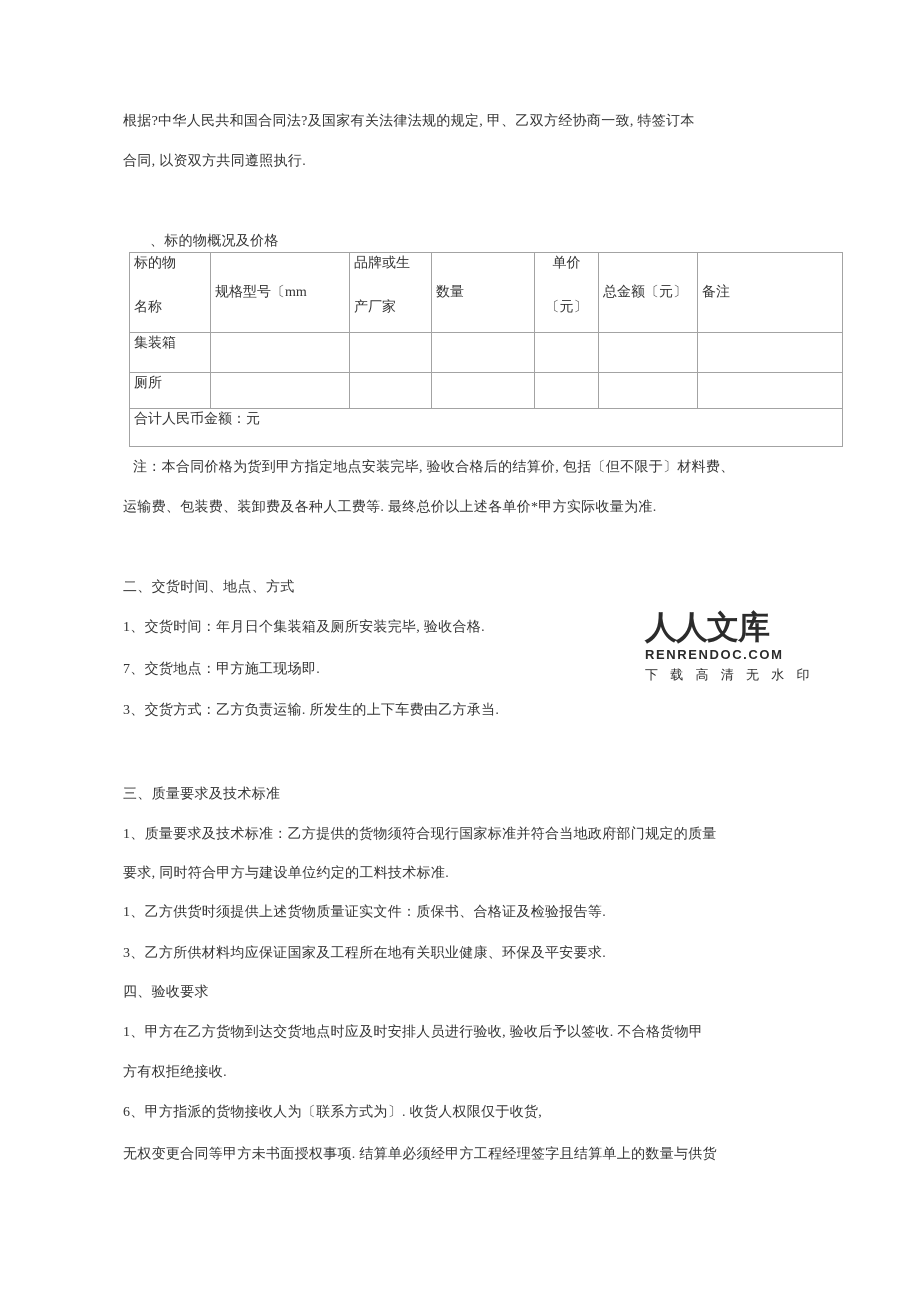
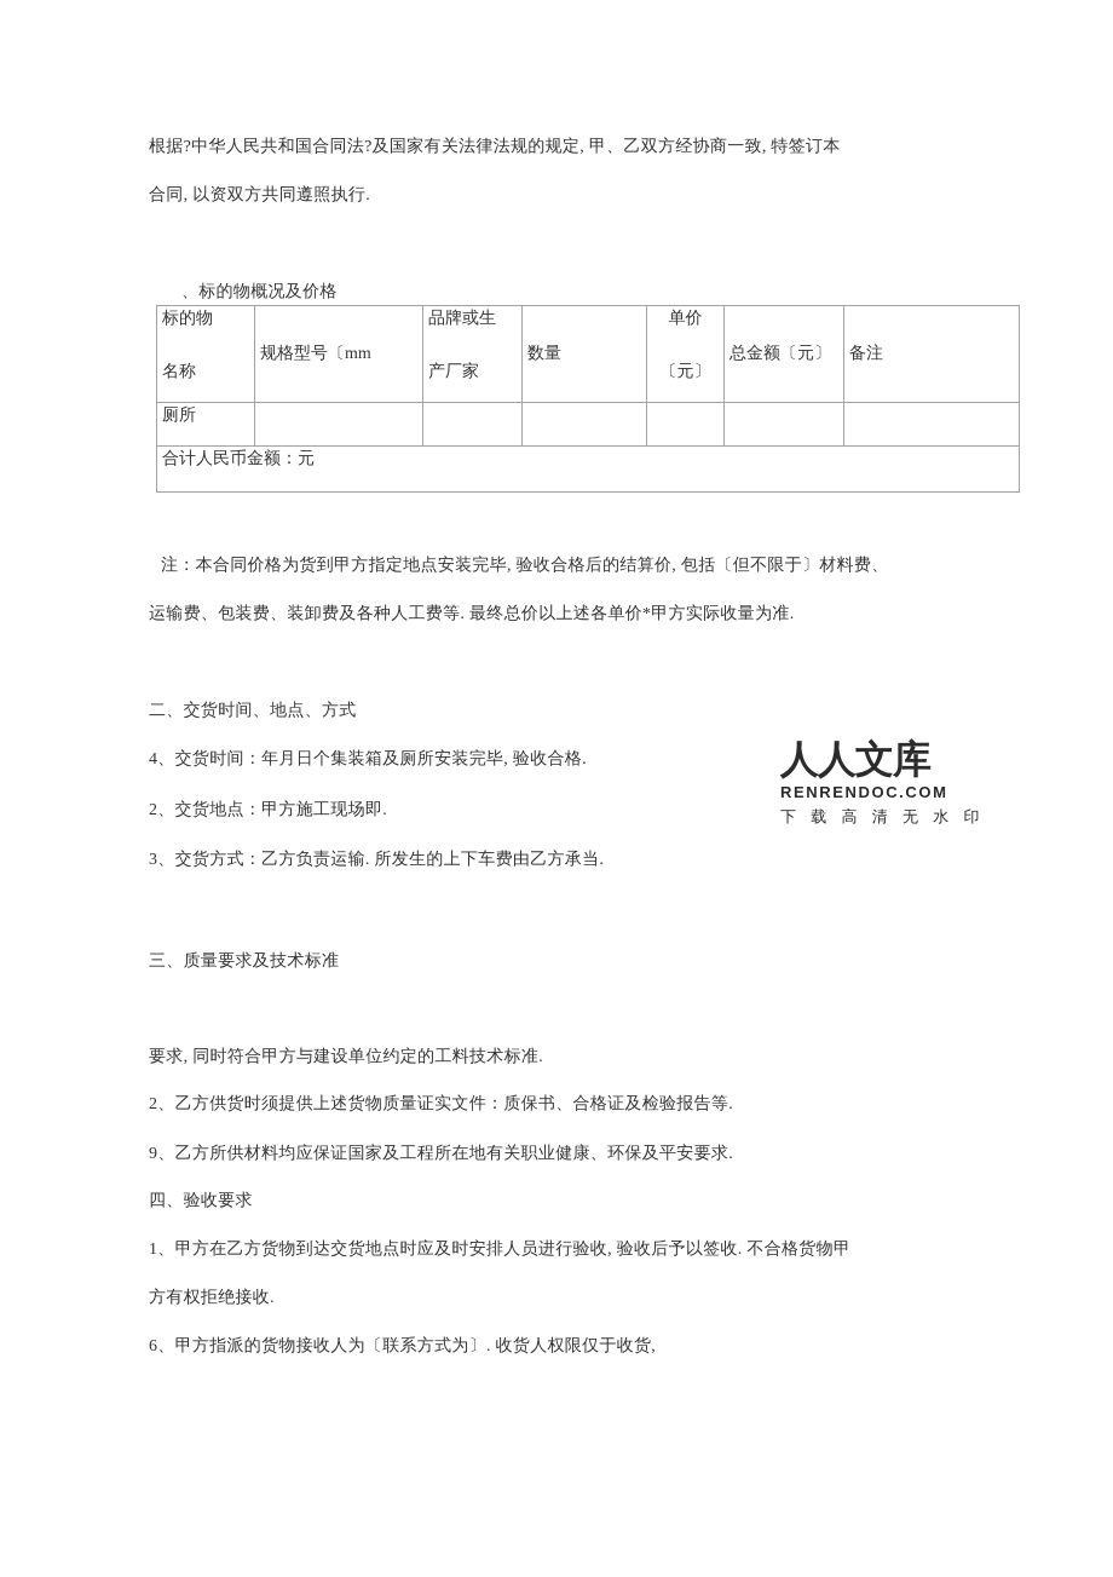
  根据?中华人民共和国合同法?及国家有关法律法规的规定, 甲、乙双方经协商一致, 特签订本
  合同, 以资双方共同遵照执行.
  、标的物概况及价格
  标的物 名称	规格型号〔mm	品牌或生 产厂家	数量	单价 〔元〕	总金额〔元〕	备注
- 集装箱
  厕所
  合计人民币金额：元
  注：本合同价格为货到甲方指定地点安装完毕, 验收合格后的结算价, 包括〔但不限于〕材料费、
  运输费、包装费、装卸费及各种人工费等. 最终总价以上述各单价*甲方实际收量为准.
  二、交货时间、地点、方式
- 1、交货时间：年月日个集装箱及厕所安装完毕, 验收合格.
+ 4、交货时间：年月日个集装箱及厕所安装完毕, 验收合格.
- 7、交货地点：甲方施工现场即.
+ 2、交货地点：甲方施工现场即.
  3、交货方式：乙方负责运输. 所发生的上下车费由乙方承当.
  三、质量要求及技术标准
- 1、质量要求及技术标准：乙方提供的货物须符合现行国家标准并符合当地政府部门规定的质量
  要求, 同时符合甲方与建设单位约定的工料技术标准.
- 1、乙方供货时须提供上述货物质量证实文件：质保书、合格证及检验报告等.
+ 2、乙方供货时须提供上述货物质量证实文件：质保书、合格证及检验报告等.
- 3、乙方所供材料均应保证国家及工程所在地有关职业健康、环保及平安要求.
+ 9、乙方所供材料均应保证国家及工程所在地有关职业健康、环保及平安要求.
  四、验收要求
  1、甲方在乙方货物到达交货地点时应及时安排人员进行验收, 验收后予以签收. 不合格货物甲
  方有权拒绝接收.
  6、甲方指派的货物接收人为〔联系方式为〕. 收货人权限仅于收货,
- 无权变更合同等甲方未书面授权事项. 结算单必须经甲方工程经理签字且结算单上的数量与供货
  人人文库
  RENRENDOC.COM
  下 载 高 清 无 水 印
